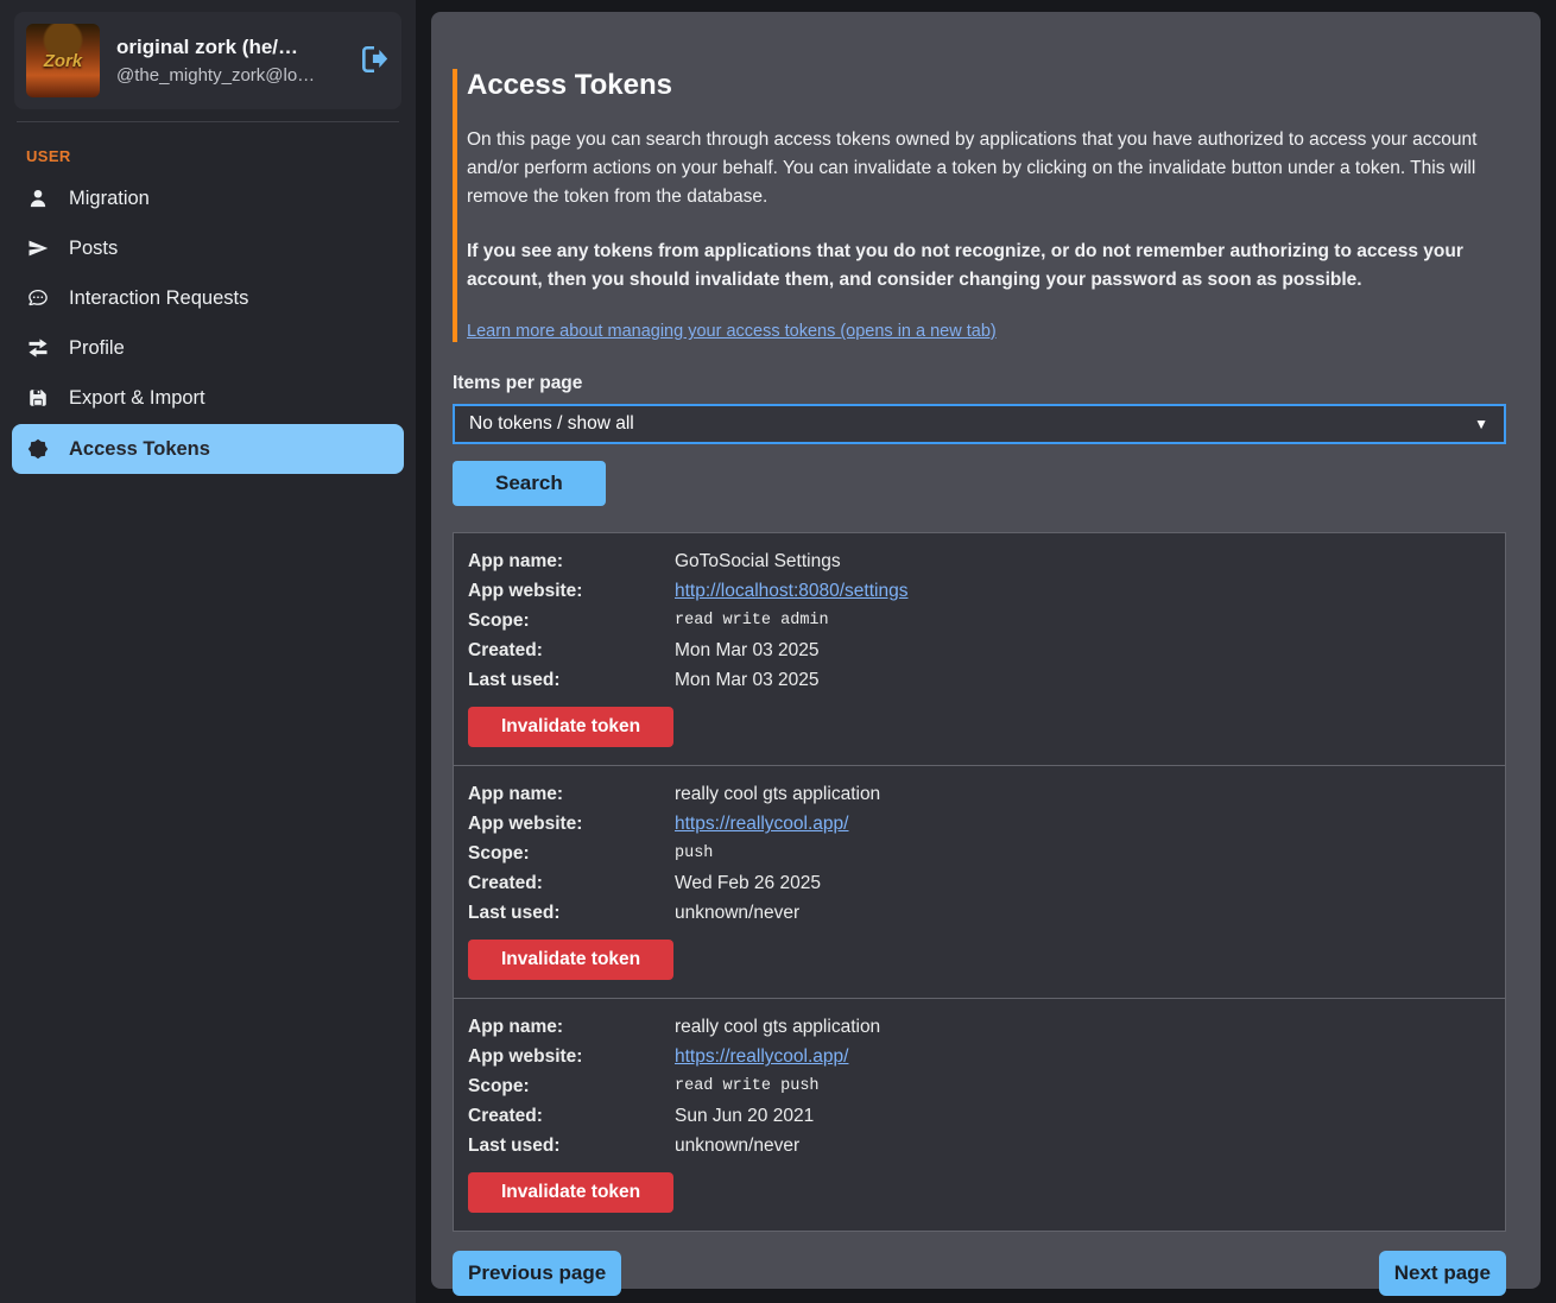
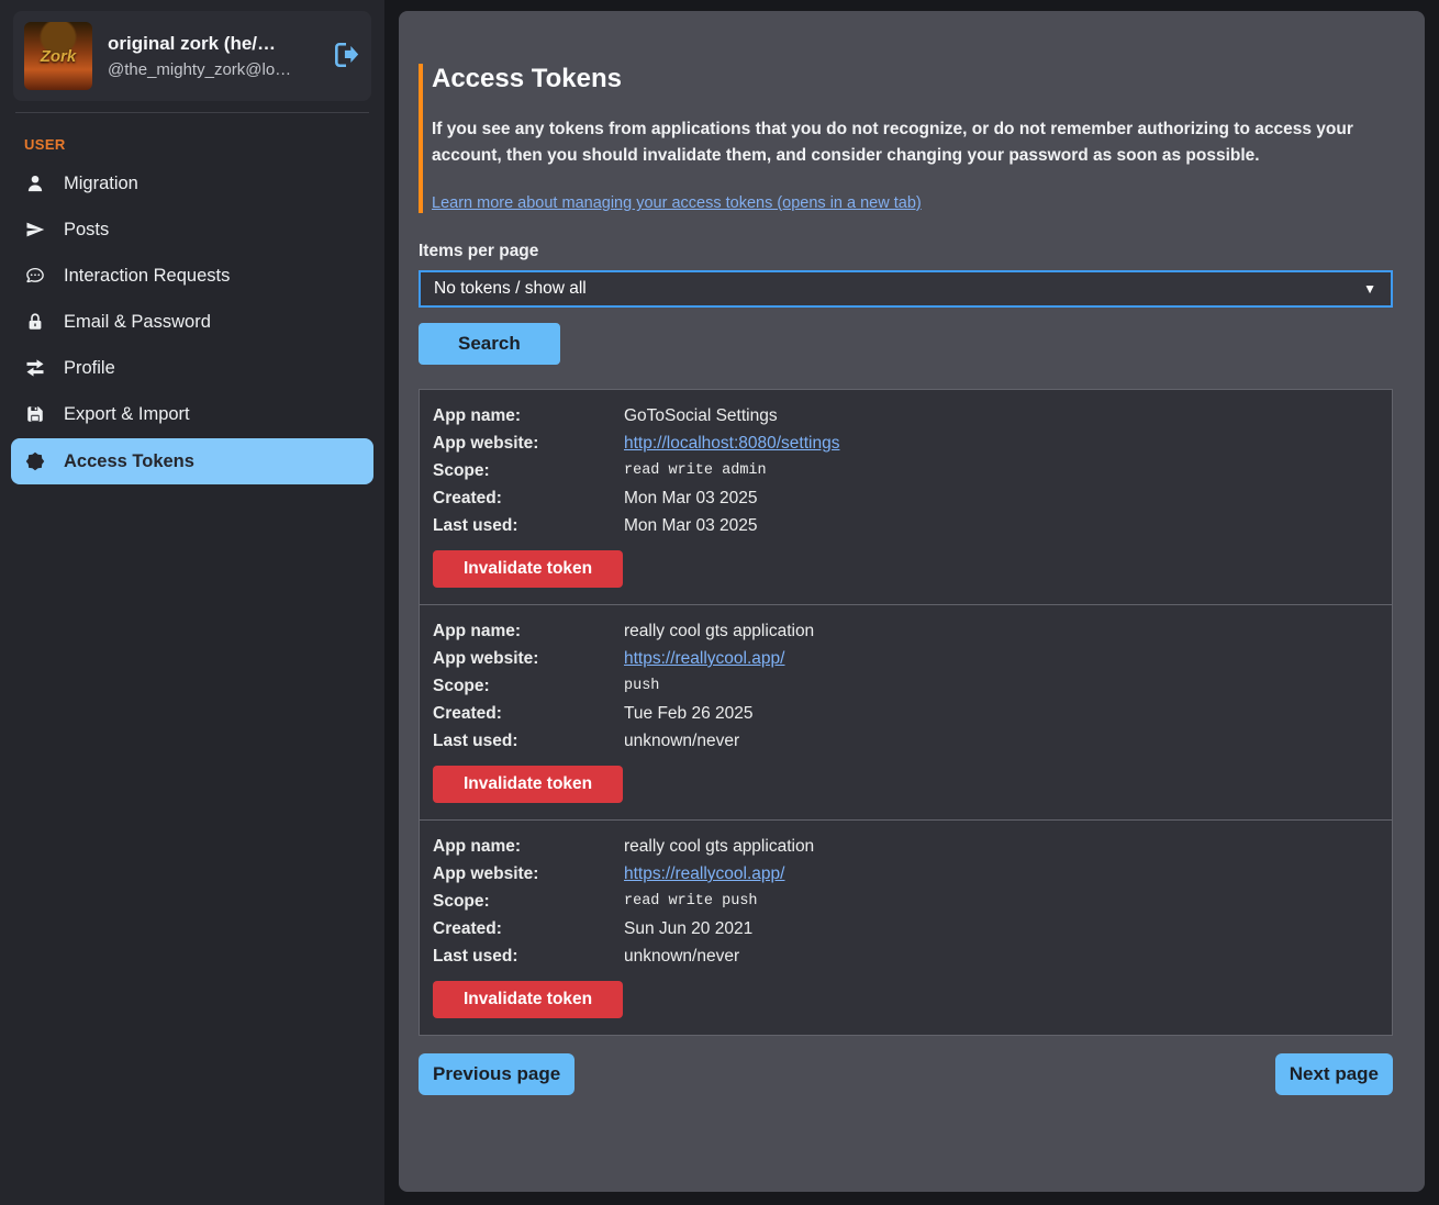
  Zork
  original zork (he/…
  @the_mighty_zork@lo…
  USER
  Migration
  Posts
  Interaction Requests
+ Email & Password
  Profile
  Export & Import
  Access Tokens
  Access Tokens
- On this page you can search through access tokens owned by applications that you have authorized to access your account and/or perform actions on your behalf. You can invalidate a token by clicking on the invalidate button under a token. This will remove the token from the database.
  If you see any tokens from applications that you do not recognize, or do not remember authorizing to access your account, then you should invalidate them, and consider changing your password as soon as possible.
  Learn more about managing your access tokens (opens in a new tab)
  Items per page
  No tokens / show all
  ▼
  Search
  App name:
  GoToSocial Settings
  App website:
  http://localhost:8080/settings
  Scope:
  read write admin
  Created:
  Mon Mar 03 2025
  Last used:
  Mon Mar 03 2025
  Invalidate token
  App name:
  really cool gts application
  App website:
  https://reallycool.app/
  Scope:
  push
  Created:
- Wed Feb 26 2025
+ Tue Feb 26 2025
  Last used:
  unknown/never
  Invalidate token
  App name:
  really cool gts application
  App website:
  https://reallycool.app/
  Scope:
  read write push
  Created:
  Sun Jun 20 2021
  Last used:
  unknown/never
  Invalidate token
  Previous page
  Next page
